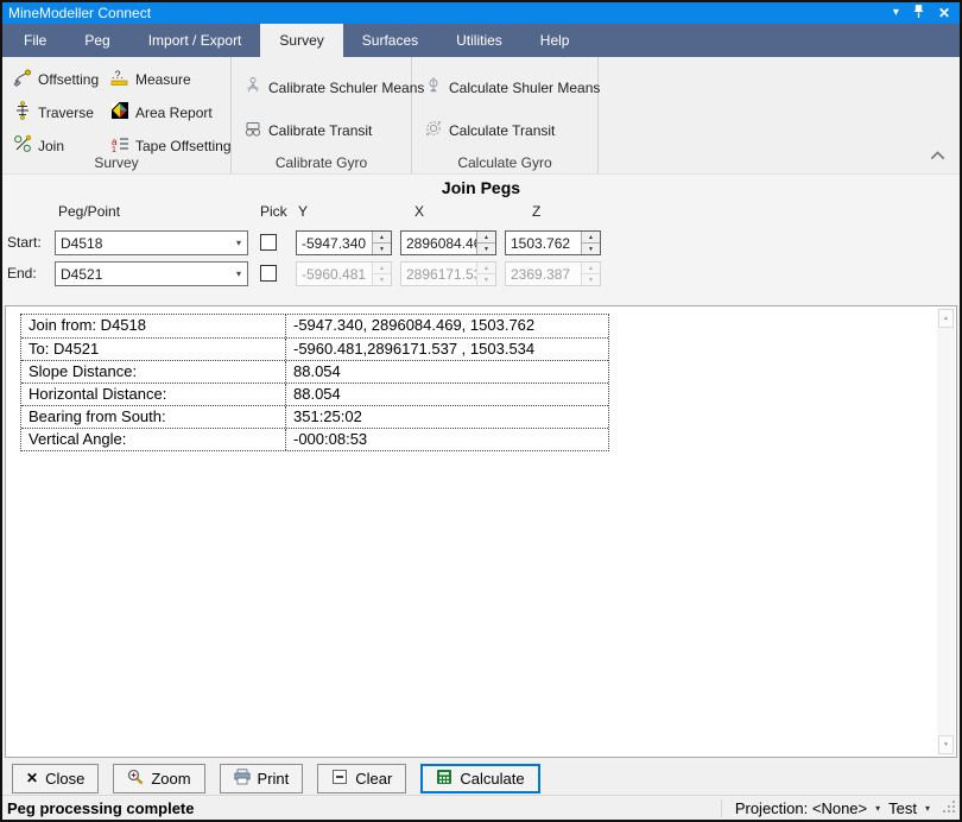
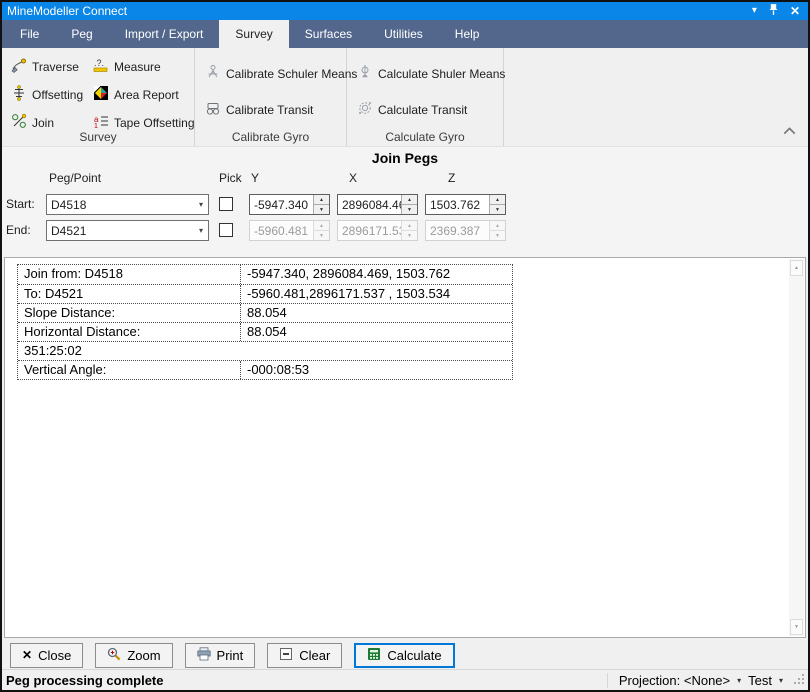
  MineModeller Connect
  ▾
  ✕
  File
  Peg
  Import / Export
  Survey
  Surfaces
  Utilities
  Help
- Offsetting
+ Traverse
  .?.
  Measure
- Traverse
+ Offsetting
  Area Report
  Join
  a
  Tape Offsetting
  Survey
  Calibrate Schuler Means
  Calibrate Transit
  Calibrate Gyro
  Calculate Shuler Means
  Calculate Transit
  Calculate Gyro
  Join Pegs
  Peg/Point
  Pick
  Y
  X
  Z
  Start:
  D4518
  ▾
  -5947.340
  2896084.4
  1503.762
  End:
  D4521
  ▾
  -5960.481
  2896171.5
  2369.387
  Join from: D4518
  -5947.340, 2896084.469, 1503.762
  To: D4521
  -5960.481,2896171.537 , 1503.534
  Slope Distance:
  88.054
  Horizontal Distance:
  88.054
- Bearing from South:
  351:25:02
  Vertical Angle:
  -000:08:53
  ✕
  Close
  Zoom
  Print
  Clear
  Calculate
  Peg processing complete
  Projection: <None>
  ▾
  Test
  ▾
